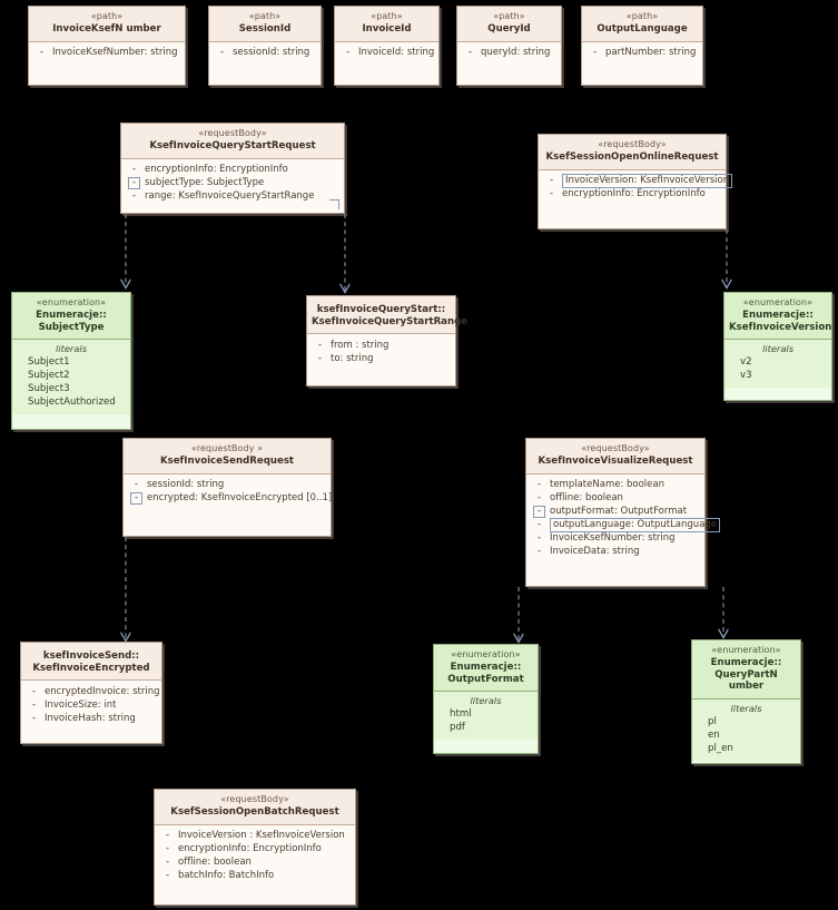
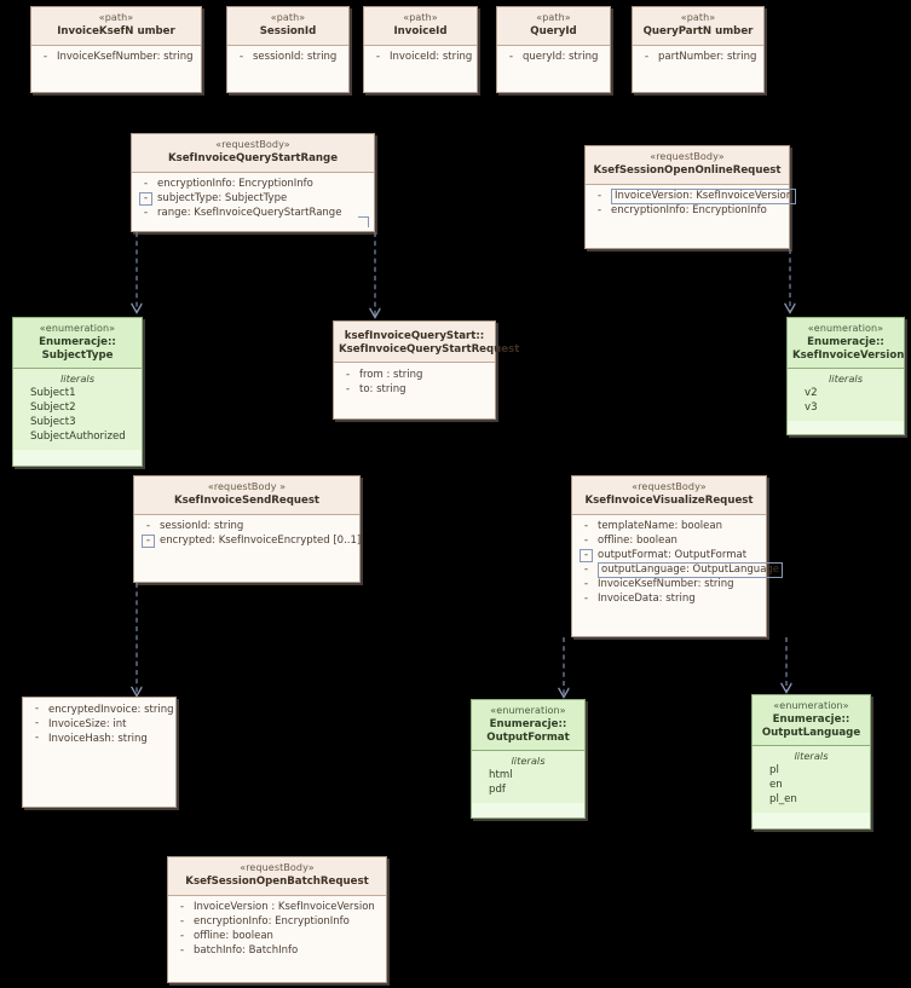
  «path»
  InvoiceKsefN umber
  -
  InvoiceKsefNumber: string
  «path»
  SessionId
  -
  sessionId: string
  «path»
  InvoiceId
  -
  InvoiceId: string
  «path»
  QueryId
  -
  queryId: string
  «path»
- OutputLanguage
+ QueryPartN umber
  -
  partNumber: string
  «requestBody»
- KsefInvoiceQueryStartRequest
+ KsefInvoiceQueryStartRange
  -
  encryptionInfo: EncryptionInfo
  -
  subjectType: SubjectType
  -
  range: KsefInvoiceQueryStartRange
  «requestBody»
  KsefSessionOpenOnlineRequest
  -
  InvoiceVersion: KsefInvoiceVersion
  -
  encryptionInfo: EncryptionInfo
  «enumeration»
  Enumeracje::
  SubjectType
  literals
  Subject1
  Subject2
  Subject3
  SubjectAuthorized
  ksefInvoiceQueryStart::
- KsefInvoiceQueryStartRange
+ KsefInvoiceQueryStartRequest
  -
  from : string
  -
  to: string
  «enumeration»
  Enumeracje::
  KsefInvoiceVersion
  literals
  v2
  v3
  «requestBody »
  KsefInvoiceSendRequest
  -
  sessionId: string
  -
  encrypted: KsefInvoiceEncrypted [0..1]
  «requestBody»
  KsefInvoiceVisualizeRequest
  -
  templateName: boolean
  -
  offline: boolean
  -
  outputFormat: OutputFormat
  -
  outputLanguage: OutputLanguage
  -
  InvoiceKsefNumber: string
  -
  InvoiceData: string
- ksefInvoiceSend::
- KsefInvoiceEncrypted
  -
  encryptedInvoice: string
  -
  InvoiceSize: int
  -
  InvoiceHash: string
  «enumeration»
  Enumeracje::
  OutputFormat
  literals
  html
  pdf
  «enumeration»
  Enumeracje::
- QueryPartN umber
+ OutputLanguage
  literals
  pl
  en
  pl_en
  «requestBody»
  KsefSessionOpenBatchRequest
  -
  InvoiceVersion : KsefInvoiceVersion
  -
  encryptionInfo: EncryptionInfo
  -
  offline: boolean
  -
  batchInfo: BatchInfo
